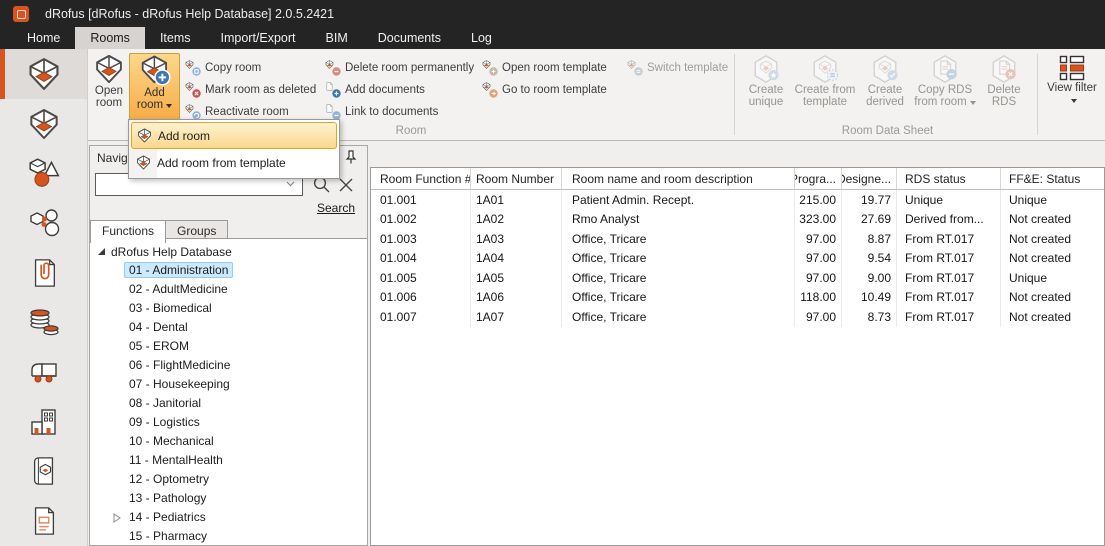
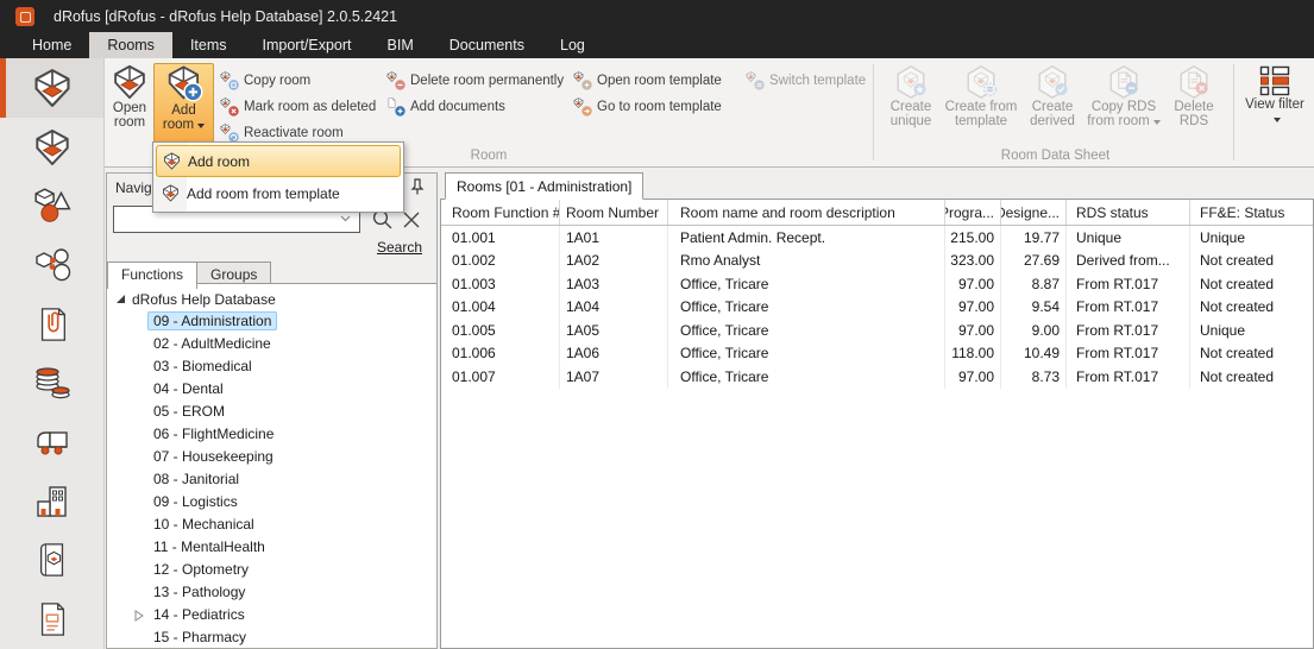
  dRofus [dRofus - dRofus Help Database] 2.0.5.2421
  Home
  Rooms
  Items
  Import/Export
  BIM
  Documents
  Log
  Open room
  Add room
  Copy room
  Mark room as deleted
  Reactivate room
  Delete room permanently
  Add documents
- Link to documents
  Open room template
  Go to room template
  Switch template
  Room
  Create unique
  Create from template
  Create derived
  Copy RDS from room
  Delete RDS
  Room Data Sheet
  View filter
  Search
  Functions
  Groups
  dRofus Help Database
- 01 - Administration
+ 09 - Administration
  02 - AdultMedicine
  03 - Biomedical
  04 - Dental
  05 - EROM
  06 - FlightMedicine
  07 - Housekeeping
  08 - Janitorial
  09 - Logistics
  10 - Mechanical
  11 - MentalHealth
  12 - Optometry
  13 - Pathology
  14 - Pediatrics
  15 - Pharmacy
+ Rooms [01 - Administration]
  Room Function #
  Room Number
  Room name and room description
  rogra...
  Designe...
  RDS status
  FF&E: Status
  01.001
  1A01
  Patient Admin. Recept.
  215.00
  19.77
  Unique
  Unique
  01.002
  1A02
  Rmo Analyst
  323.00
  27.69
  Derived from...
  Not created
  01.003
  1A03
  Office, Tricare
  97.00
  8.87
  From RT.017
  Not created
  01.004
  1A04
  Office, Tricare
  97.00
  9.54
  From RT.017
  Not created
  01.005
  1A05
  Office, Tricare
  97.00
  9.00
  From RT.017
  Unique
  01.006
  1A06
  Office, Tricare
  118.00
  10.49
  From RT.017
  Not created
  01.007
  1A07
  Office, Tricare
  97.00
  8.73
  From RT.017
  Not created
  Add room
  Add room from template
